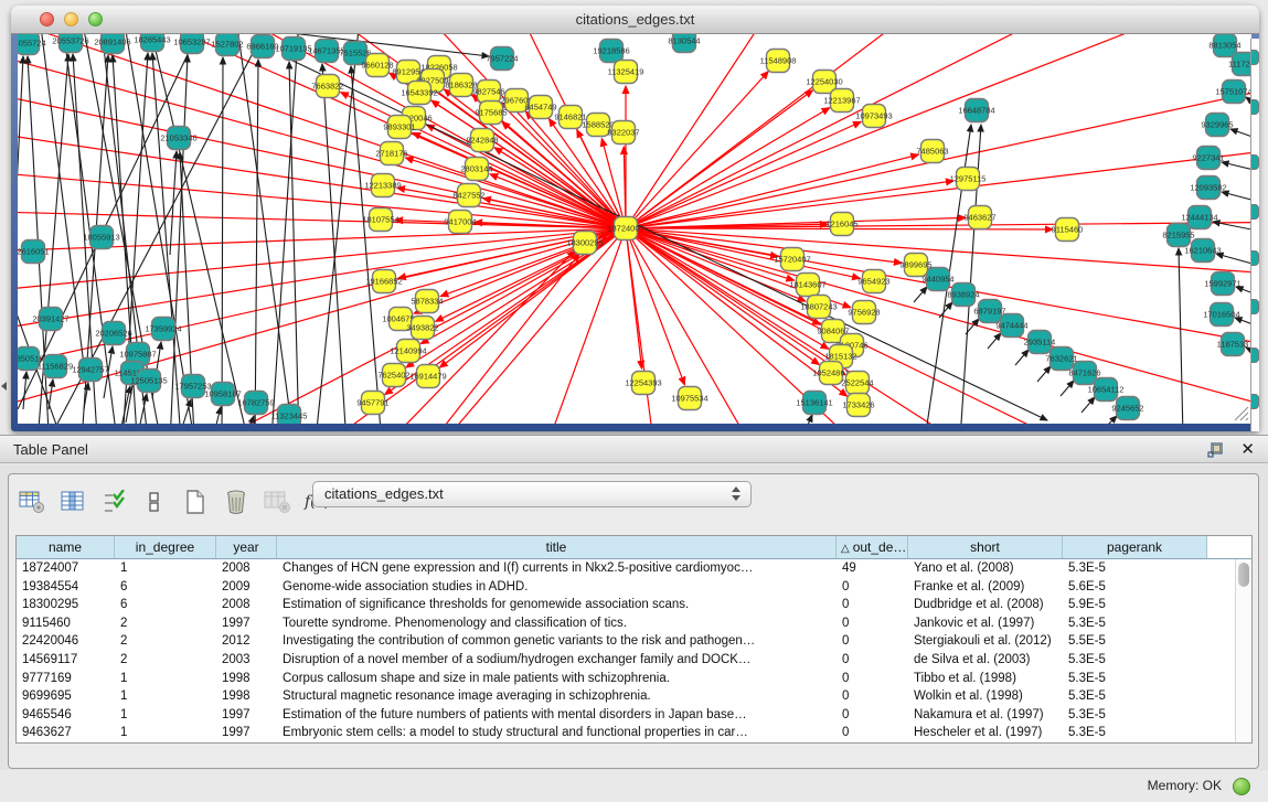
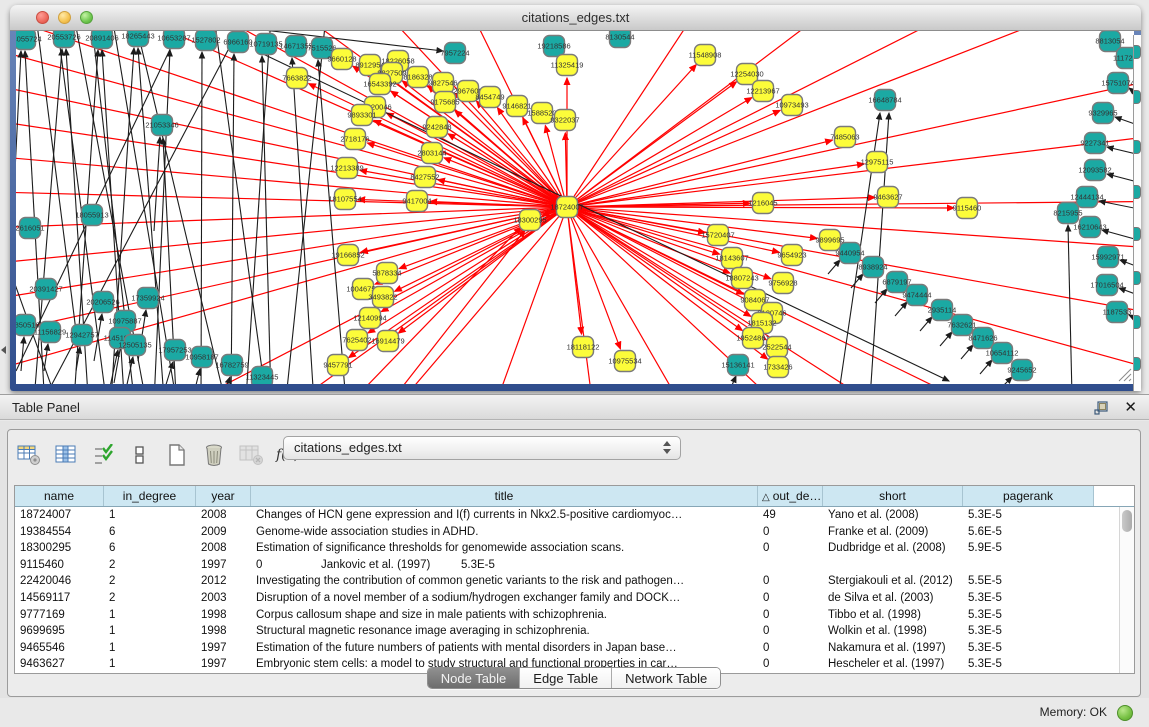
  citations_edges.txt
  055724
  20553726
  20891406
  18265443
  10653287
  1527802
  6966160
  10719135
  14671355
  7515526
  7957224
  19218586
  8130544
  8813054
  21053346
  2616051
  18055913
  20391427
  850516
  11156829
  12942757
  20206526
  17359924
  10975887
  12505135
  17957253
  10958187
  16782759
  11323445
  16648784
  9440954
  8938924
  6879197
  9474444
  2935114
  7632621
  8471626
  10654112
  9245652
  15136141
  11172
  1575107
  9329965
  9227341
  12093582
  12444134
  8215955
  16210643
  15992971
  17016504
  1187533
  9660128
  891295
  18226058
  27509
  16543392
  8186328
  9827546
  296760
  9175685
  8454749
  9146821
  158852
  9322037
  11325419
  9893301
  2718176
  12213389
  18107554
  9242848
  2803144
  8427552
  9417004
  18300295
  19166852
  5878334
  100467
  3493822
  12140994
  7625402
  16914479
  9457791
- 12254393
+ 18118122
  10975534
  7663822
  11548908
  12254030
  12213967
  10973493
  7485063
  12975115
  9463627
  9115460
  1216045
  15720407
  18143607
  18807243
  9756928
  9654923
  9899695
  9084067
  1815132
  1952486
  2522544
  1733426
  18724007
  Table Panel
  ✕
  citations_edges.txt
  name
  in_degree
  year
  title
  △ out_de…
  short
  pagerank
  18724007
  1
  2008
  Changes of HCN gene expression and I(f) currents in Nkx2.5-positive cardiomyoc…
  49
  Yano et al. (2008)
  5.3E-5
  19384554
  6
  2009
  Genome-wide association studies in ADHD.
  0
  Franke et al. (2009)
  5.6E-5
  18300295
  6
  2008
  Estimation of significance thresholds for genomewide association scans.
  0
  Dudbridge et al. (2008)
  5.9E-5
  9115460
  2
  1997
- Tourette syndrome. Phenomenology and classification of tics.
  0
  Jankovic et al. (1997)
  5.3E-5
  22420046
  2
  2012
  Investigating the contribution of common genetic variants to the risk and pathogen…
  0
  Stergiakouli et al. (2012)
  5.5E-5
  14569117
  2
  2003
  Disruption of a novel member of a sodium/hydrogen exchanger family and DOCK…
  0
  de Silva et al. (2003)
  5.3E-5
  9777169
  1
  1998
  Corpus callosum shape and size in male patients with schizophrenia.
  0
  Tibbo et al. (1998)
  5.3E-5
  9699695
  1
  1998
  Structural magnetic resonance image averaging in schizophrenia.
  0
  Wolkin et al. (1998)
  5.3E-5
  9465546
  1
  1997
  Estimation of the future numbers of patients with mental disorders in Japan base…
  0
  Nakamura et al. (1997)
  5.3E-5
  9463627
  1
  1997
  Embryonic stem cells: a model to study structural and functional properties in car…
  0
  Hescheler et al. (1997)
  5.3E-5
+ Node Table
+ Edge Table
+ Network Table
  Memory: OK
